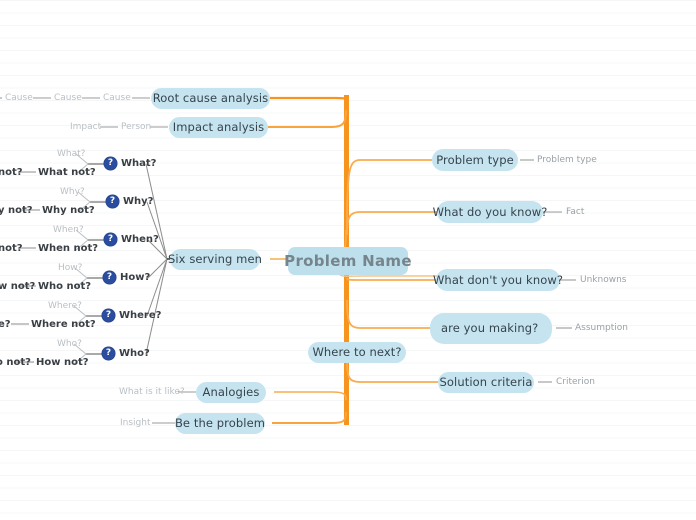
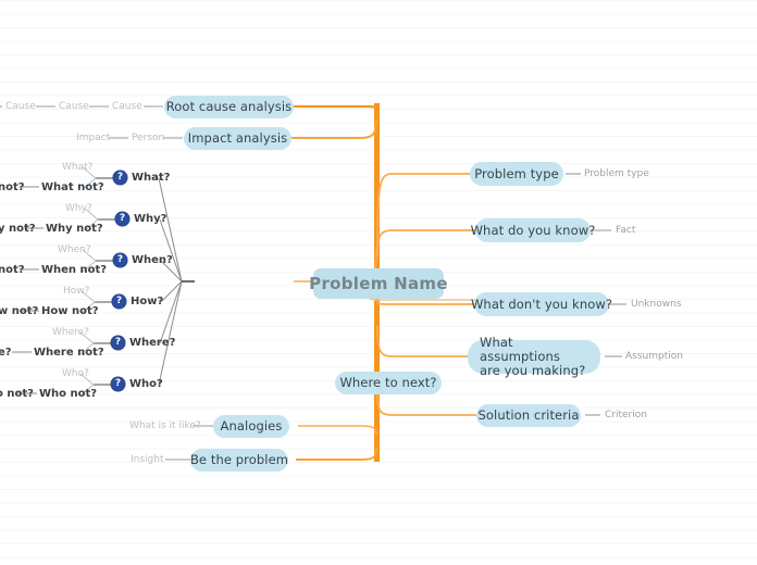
  Problem Name
  Root cause analysis
  Impact analysis
- Six serving men
  Analogies
  Be the problem
  Problem type
  What do you know?
  What don't you know?
+ What assumptions
  are you making?
  Solution criteria
  Where to next?
  Problem type
  Fact
  Unknowns
  Assumption
  Criterion
  Cause
  Cause
  Cause
  Person
  Impact
  ?
  What?
  What?
  What not?
  not?
  ?
  Why?
  Why?
  Why not?
  y not?
  ?
  When?
  When?
  When not?
  not?
  ?
  How?
  How?
- Who not?
+ How not?
  w not?
  ?
  Where?
  Where?
  Where not?
  e?
  ?
  Who?
  Who?
- How not?
+ Who not?
  not?
  What is it like?
  Insight
